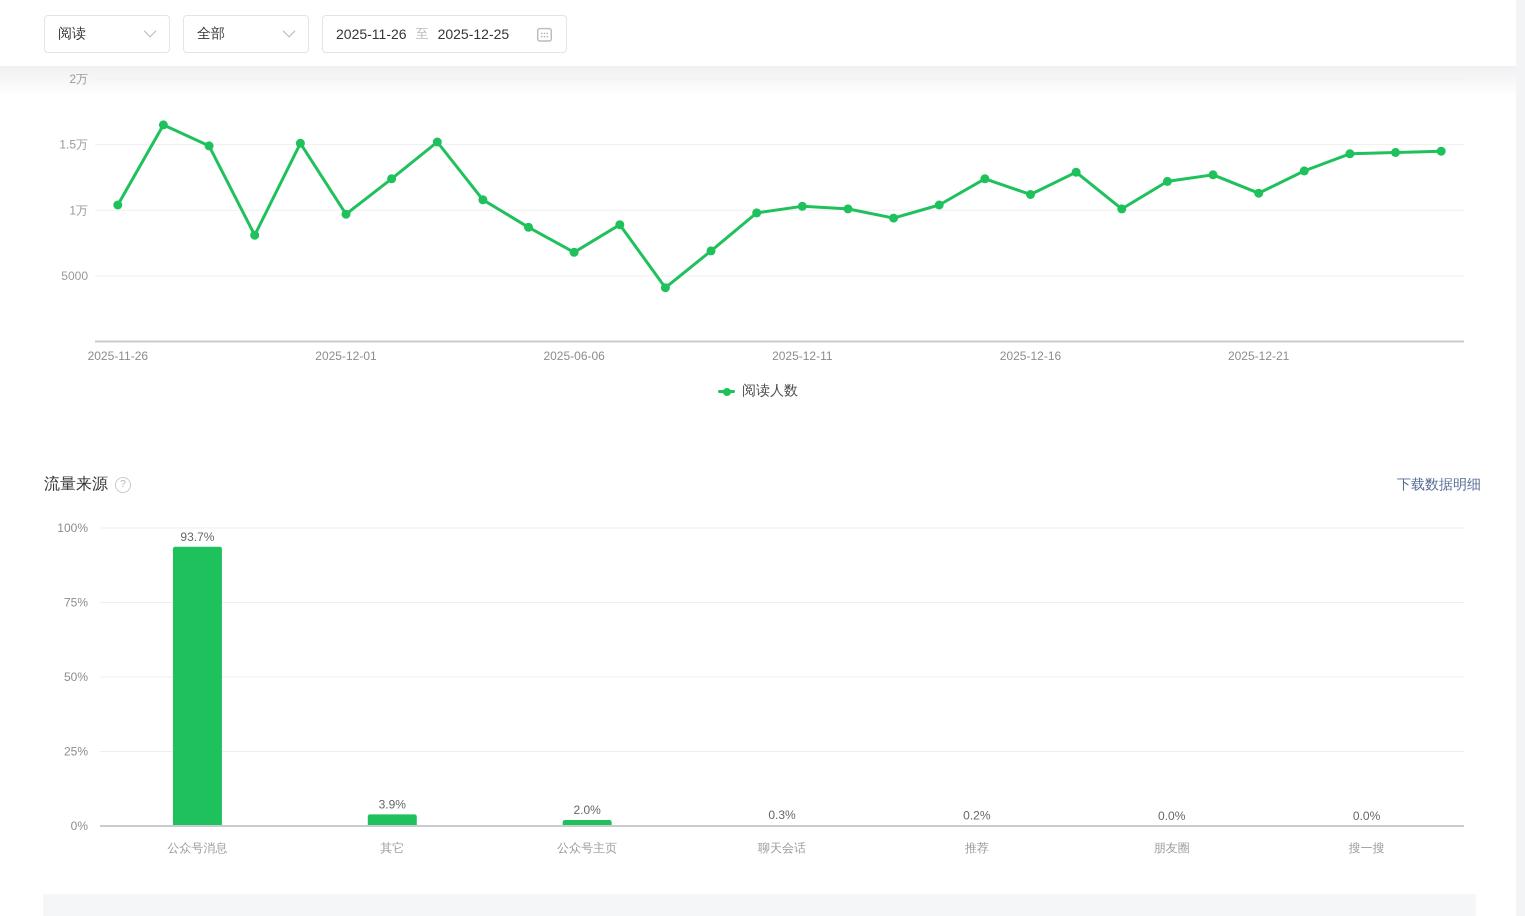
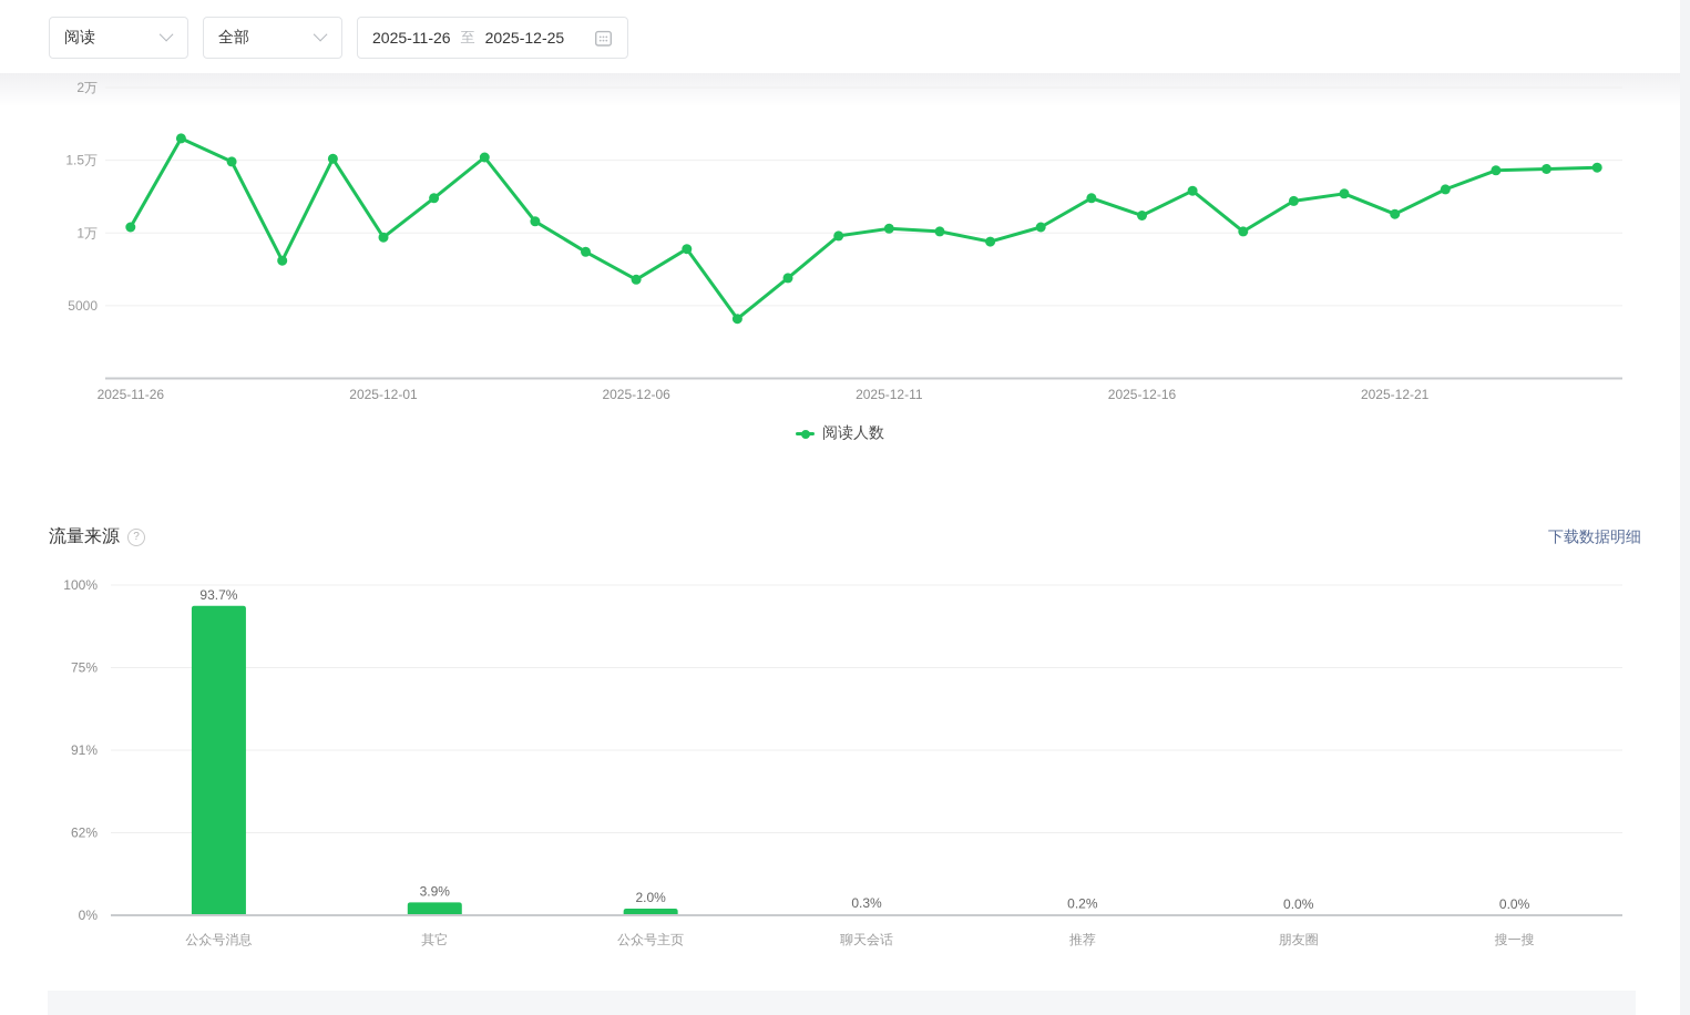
  阅读
  全部
  2025-11-26
  至
  2025-12-25
  2万
  1.5万
  1万
  5000
  2025-11-26
  2025-12-01
- 2025-06-06
+ 2025-12-06
  2025-12-11
  2025-12-16
  2025-12-21
  阅读人数
  流量来源
  ?
  下载数据明细
  100%
  75%
- 50%
+ 91%
- 25%
+ 62%
  0%
  93.7%
  公众号消息
  3.9%
  其它
  2.0%
  公众号主页
  0.3%
  聊天会话
  0.2%
  推荐
  0.0%
  朋友圈
  0.0%
  搜一搜
